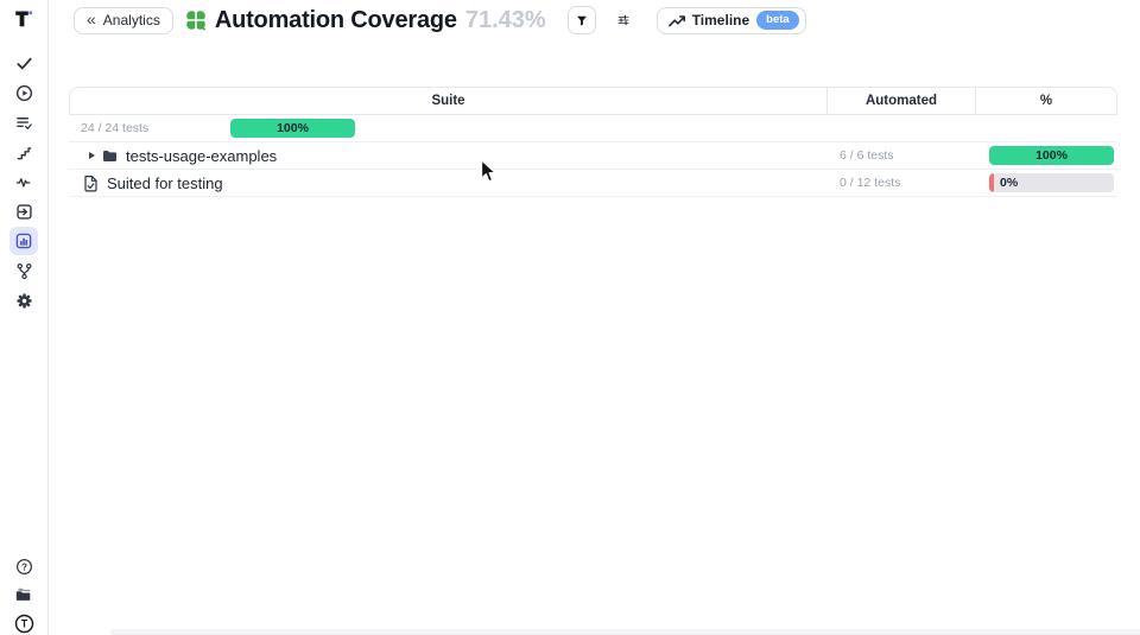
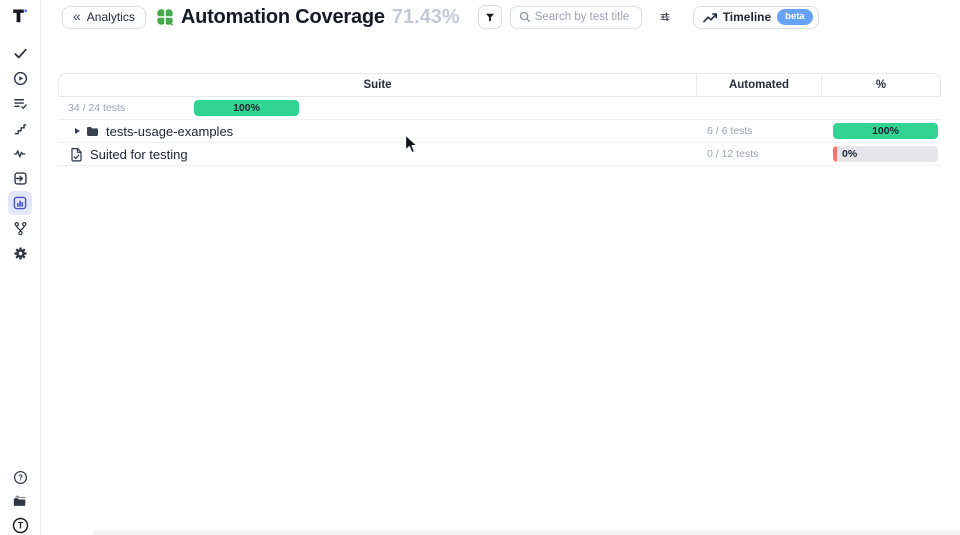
  ?
  T
  «
  Analytics
  Automation Coverage
  71.43%
+ Search by test title
  Timeline
  beta
  Suite
  Automated
  %
- 24 / 24 tests
+ 34 / 24 tests
  100%
  tests-usage-examples
  6 / 6 tests
  100%
  Suited for testing
  0 / 12 tests
  0%
